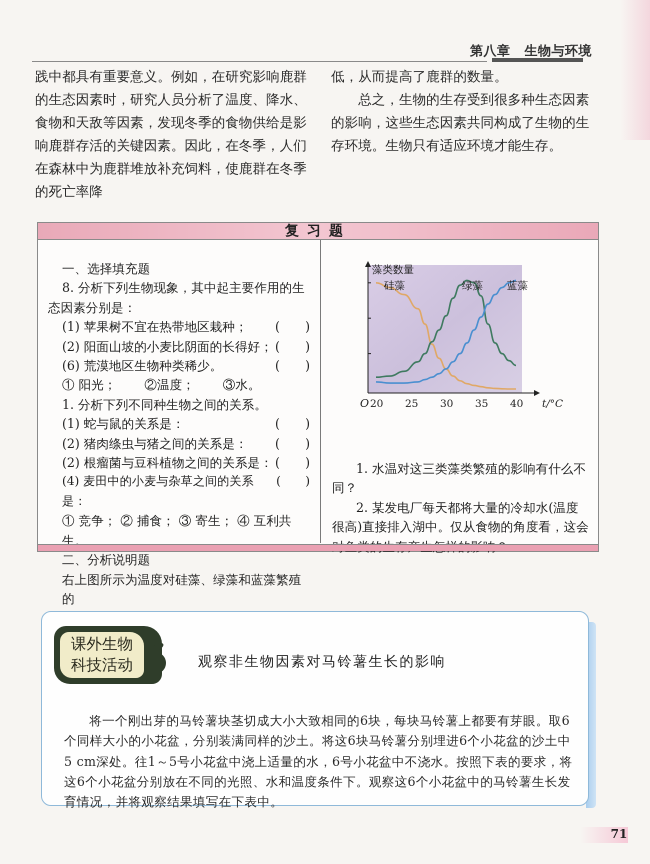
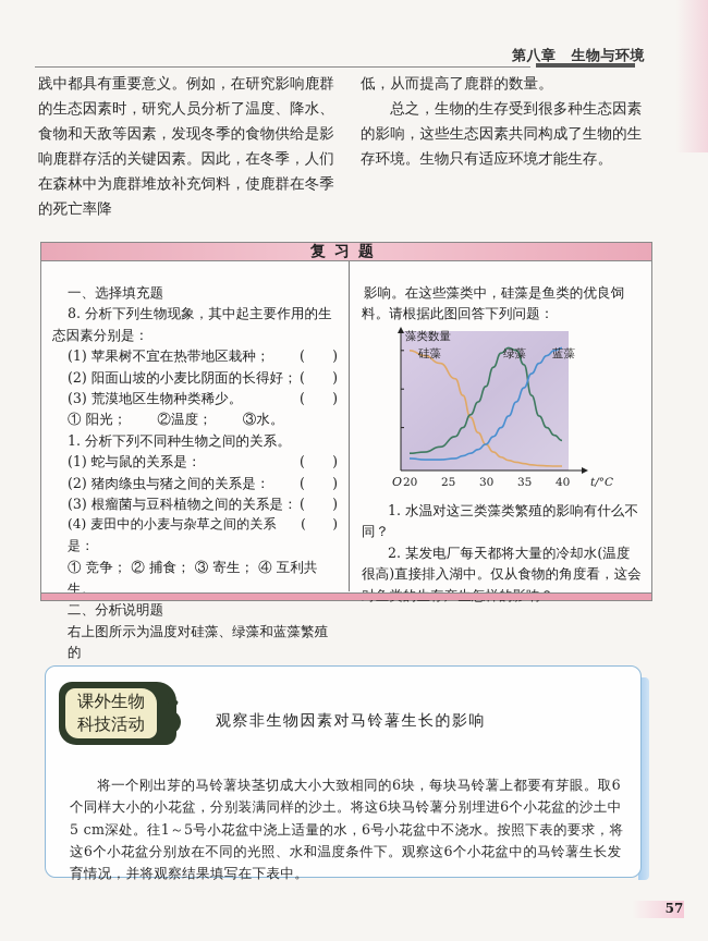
  第八章 生物与环境
  践中都具有重要意义。例如，在研究影响鹿群的生态因素时，研究人员分析了温度、降水、食物和天敌等因素，发现冬季的食物供给是影响鹿群存活的关键因素。因此，在冬季，人们在森林中为鹿群堆放补充饲料，使鹿群在冬季的死亡率降
  低，从而提高了鹿群的数量。
  总之，生物的生存受到很多种生态因素的影响，这些生态因素共同构成了生物的生存环境。生物只有适应环境才能生存。
  复习题
  一、选择填充题
  8. 分析下列生物现象，其中起主要作用的生态因素分别是：
  (1) 苹果树不宜在热带地区栽种；
  ( )
  (2) 阳面山坡的小麦比阴面的长得好；
  ( )
- (6) 荒漠地区生物种类稀少。
+ (3) 荒漠地区生物种类稀少。
  ( )
  ① 阳光；
  ②温度；
  ③水。
  1. 分析下列不同种生物之间的关系。
  (1) 蛇与鼠的关系是：
  ( )
  (2) 猪肉绦虫与猪之间的关系是：
  ( )
- (2) 根瘤菌与豆科植物之间的关系是：
+ (3) 根瘤菌与豆科植物之间的关系是：
  ( )
  (4) 麦田中的小麦与杂草之间的关系是：
  ( )
  ① 竞争； ② 捕食； ③ 寄生； ④ 互利共生。
  二、分析说明题
  右上图所示为温度对硅藻、绿藻和蓝藻繁殖的
+ 影响。在这些藻类中，硅藻是鱼类的优良饲料。请根据此图回答下列问题：
  藻类数量
  硅藻
  绿藻
  蓝藻
  O
  20
  25
  30
  35
  40
  t/°C
  1. 水温对这三类藻类繁殖的影响有什么不同？
  2. 某发电厂每天都将大量的冷却水(温度很高)直接排入湖中。仅从食物的角度看，这会
  课外生物
  科技活动
  观察非生物因素对马铃薯生长的影响
  将一个刚出芽的马铃薯块茎切成大小大致相同的6块，每块马铃薯上都要有芽眼。取6个同样大小的小花盆，分别装满同样的沙土。将这6块马铃薯分别埋进6个小花盆的沙土中5 cm深处。往1～5号小花盆中浇上适量的水，6号小花盆中不浇水。按照下表的要求，将这6个小花盆分别放在不同的光照、水和温度条件下。观察这6个小花盆中的马铃薯生长发育情况，并将观察结果填写在下表中。
- 71
+ 57
